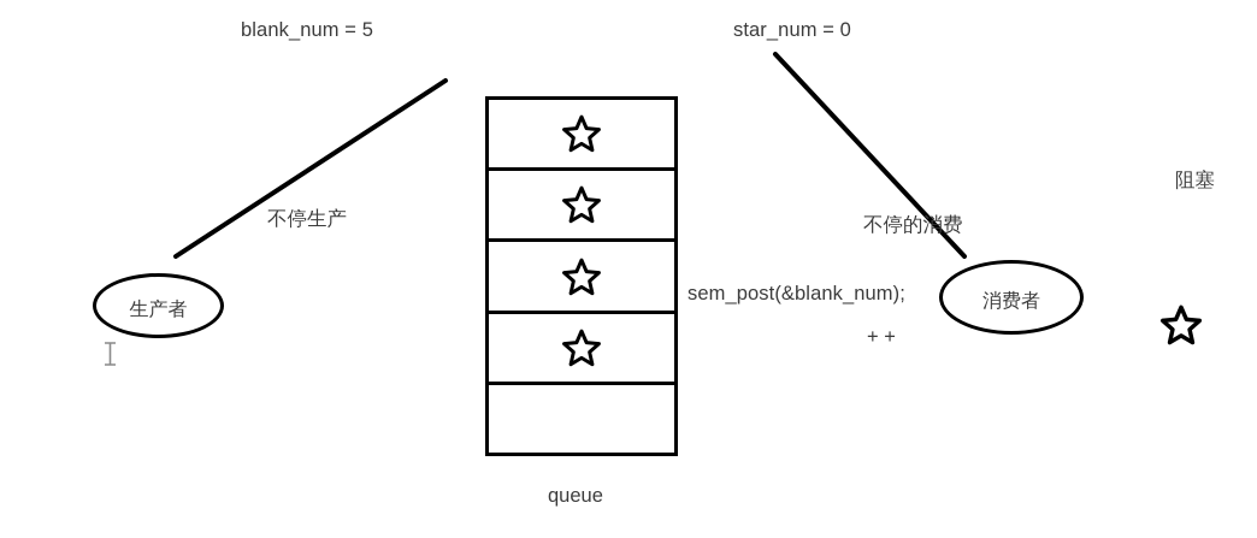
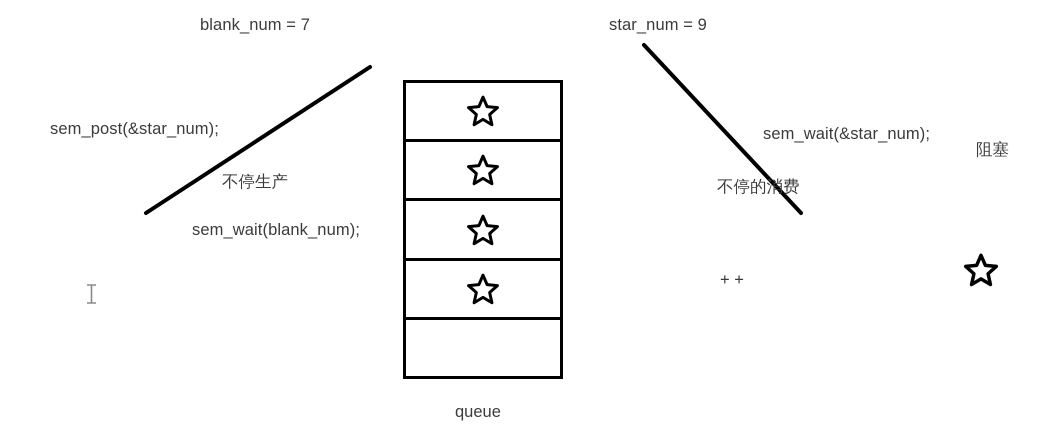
- blank_num = 5
+ blank_num = 7
- star_num = 0
+ star_num = 9
+ sem_post(&star_num);
  不停生产
+ sem_wait(blank_num);
+ sem_wait(&star_num);
  阻塞
  不停的消费
- sem_post(&blank_num);
  + +
- 生产者
- 消费者
  queue
